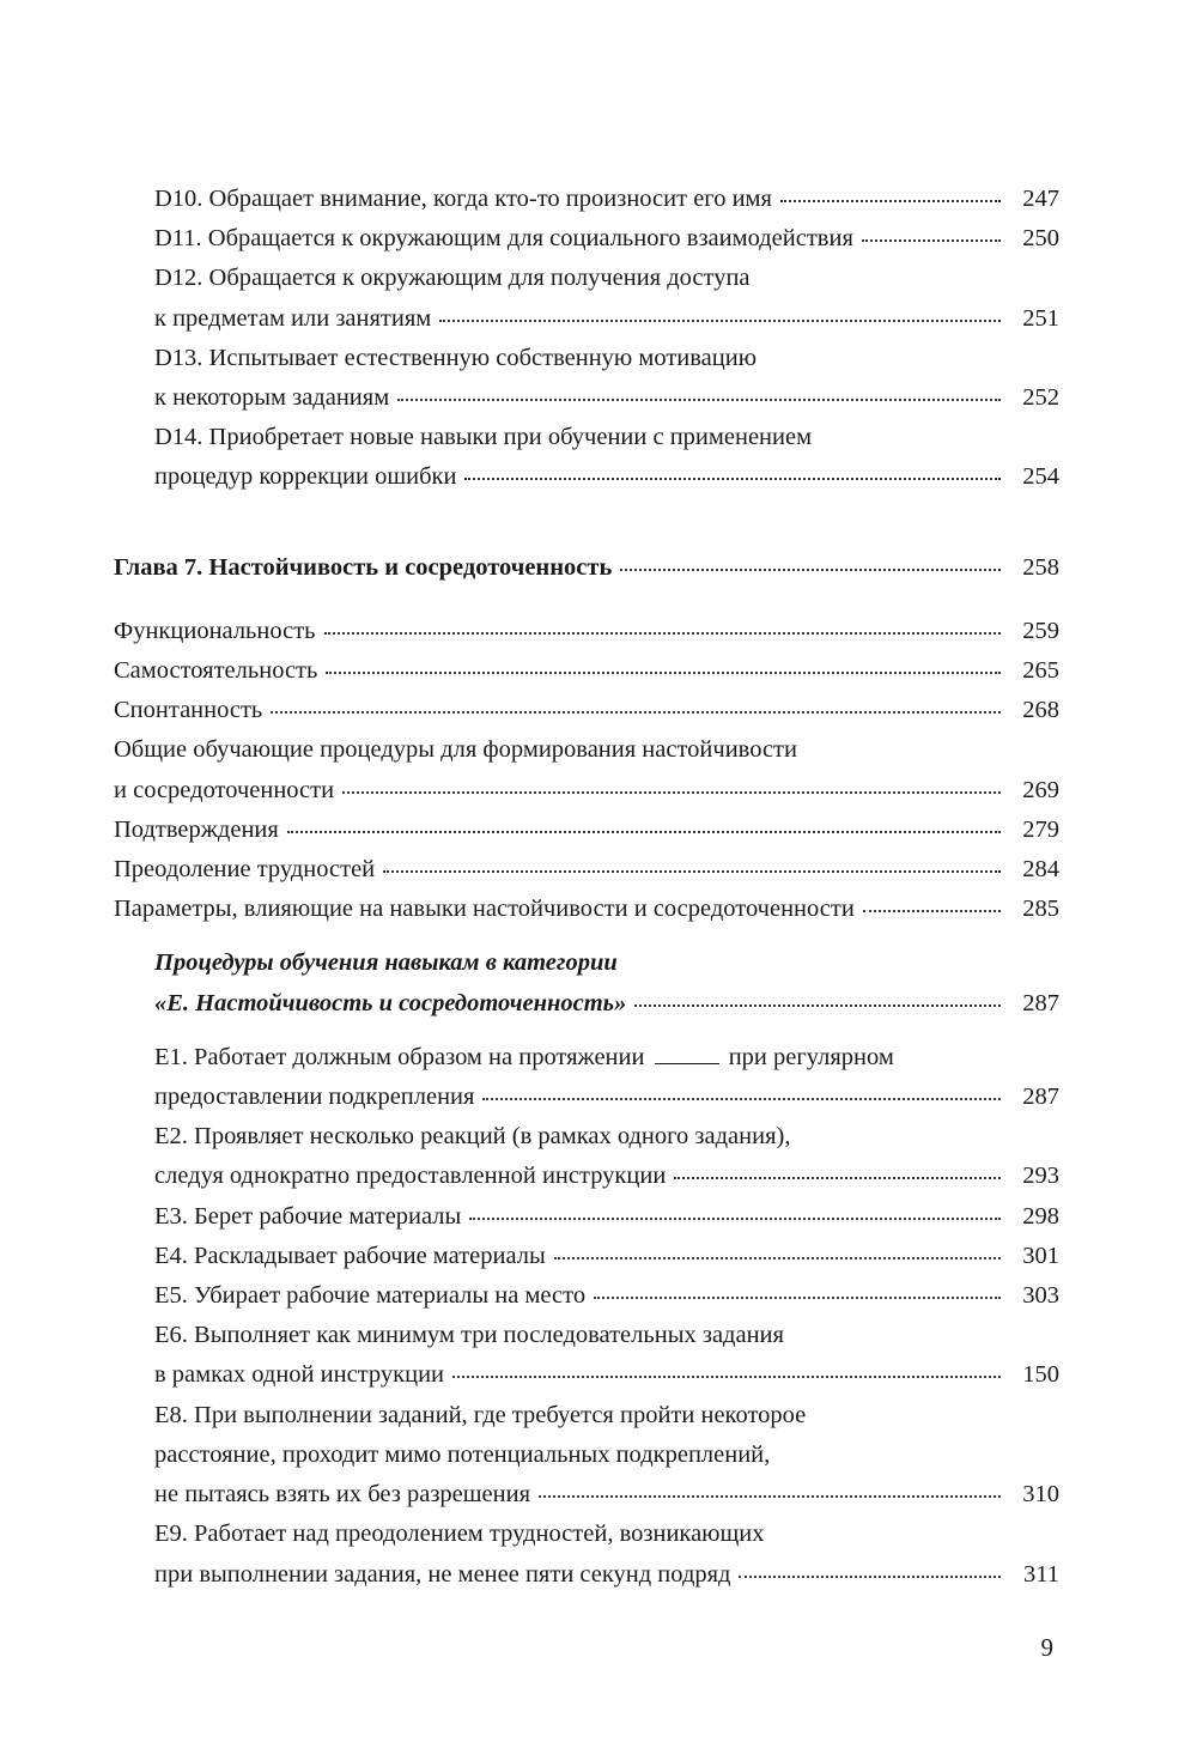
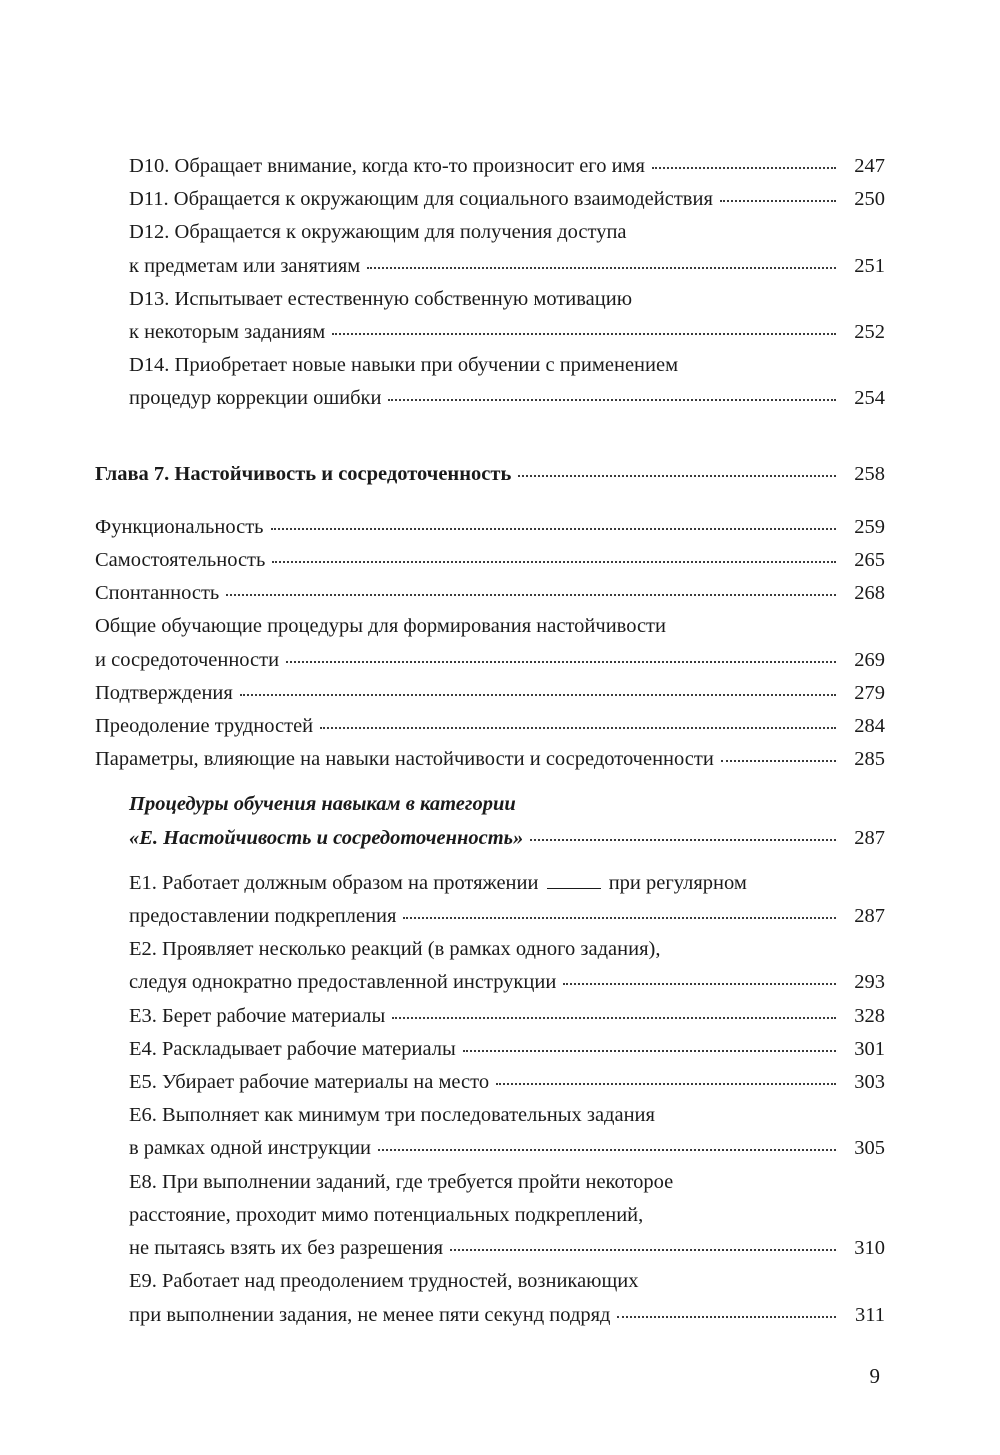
  D10. Обращает внимание, когда кто-то произносит его имя
  247
  D11. Обращается к окружающим для социального взаимодействия
  250
  D12. Обращается к окружающим для получения доступа
  к предметам или занятиям
  251
  D13. Испытывает естественную собственную мотивацию
  к некоторым заданиям
  252
  D14. Приобретает новые навыки при обучении с применением
  процедур коррекции ошибки
  254
  Глава 7. Настойчивость и сосредоточенность
  258
  Функциональность
  259
  Самостоятельность
  265
  Спонтанность
  268
  Общие обучающие процедуры для формирования настойчивости
  и сосредоточенности
  269
  Подтверждения
  279
  Преодоление трудностей
  284
  Параметры, влияющие на навыки настойчивости и сосредоточенности
  285
  Процедуры обучения навыкам в категории
  «E. Настойчивость и сосредоточенность»
  287
  E1. Работает должным образом на протяжении при регулярном
  предоставлении подкрепления
  287
  E2. Проявляет несколько реакций (в рамках одного задания),
  следуя однократно предоставленной инструкции
  293
  E3. Берет рабочие материалы
- 298
+ 328
  E4. Раскладывает рабочие материалы
  301
  E5. Убирает рабочие материалы на место
  303
  E6. Выполняет как минимум три последовательных задания
  в рамках одной инструкции
- 150
+ 305
  E8. При выполнении заданий, где требуется пройти некоторое
  расстояние, проходит мимо потенциальных подкреплений,
  не пытаясь взять их без разрешения
  310
  E9. Работает над преодолением трудностей, возникающих
  при выполнении задания, не менее пяти секунд подряд
  311
  9
